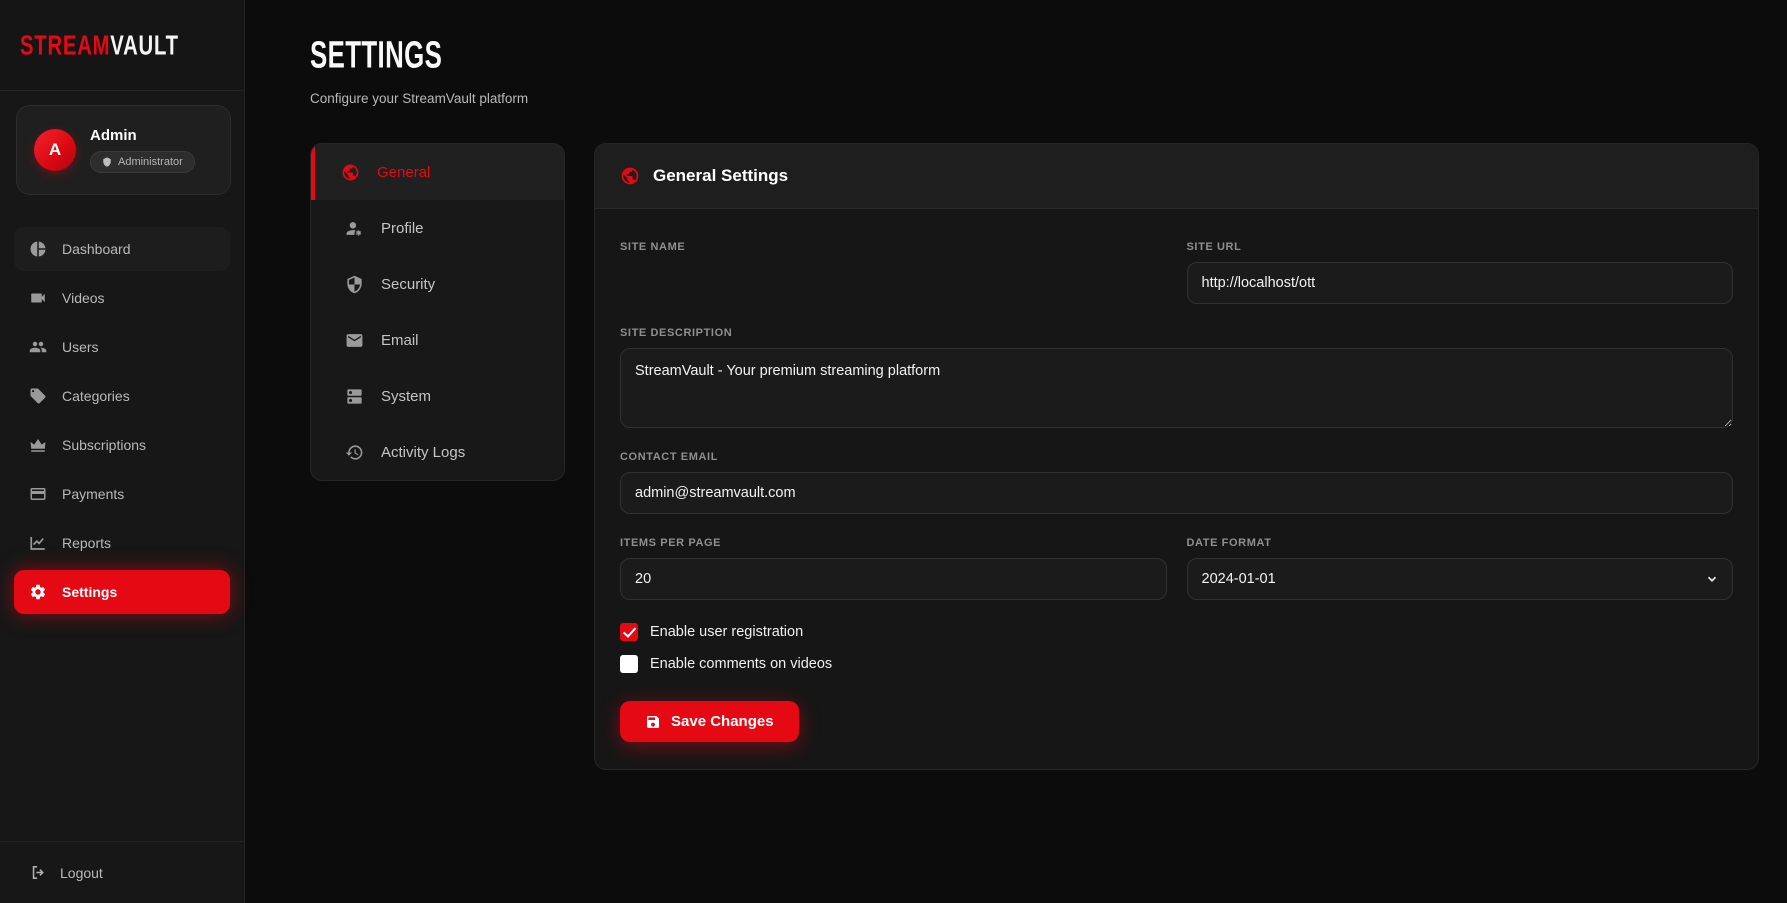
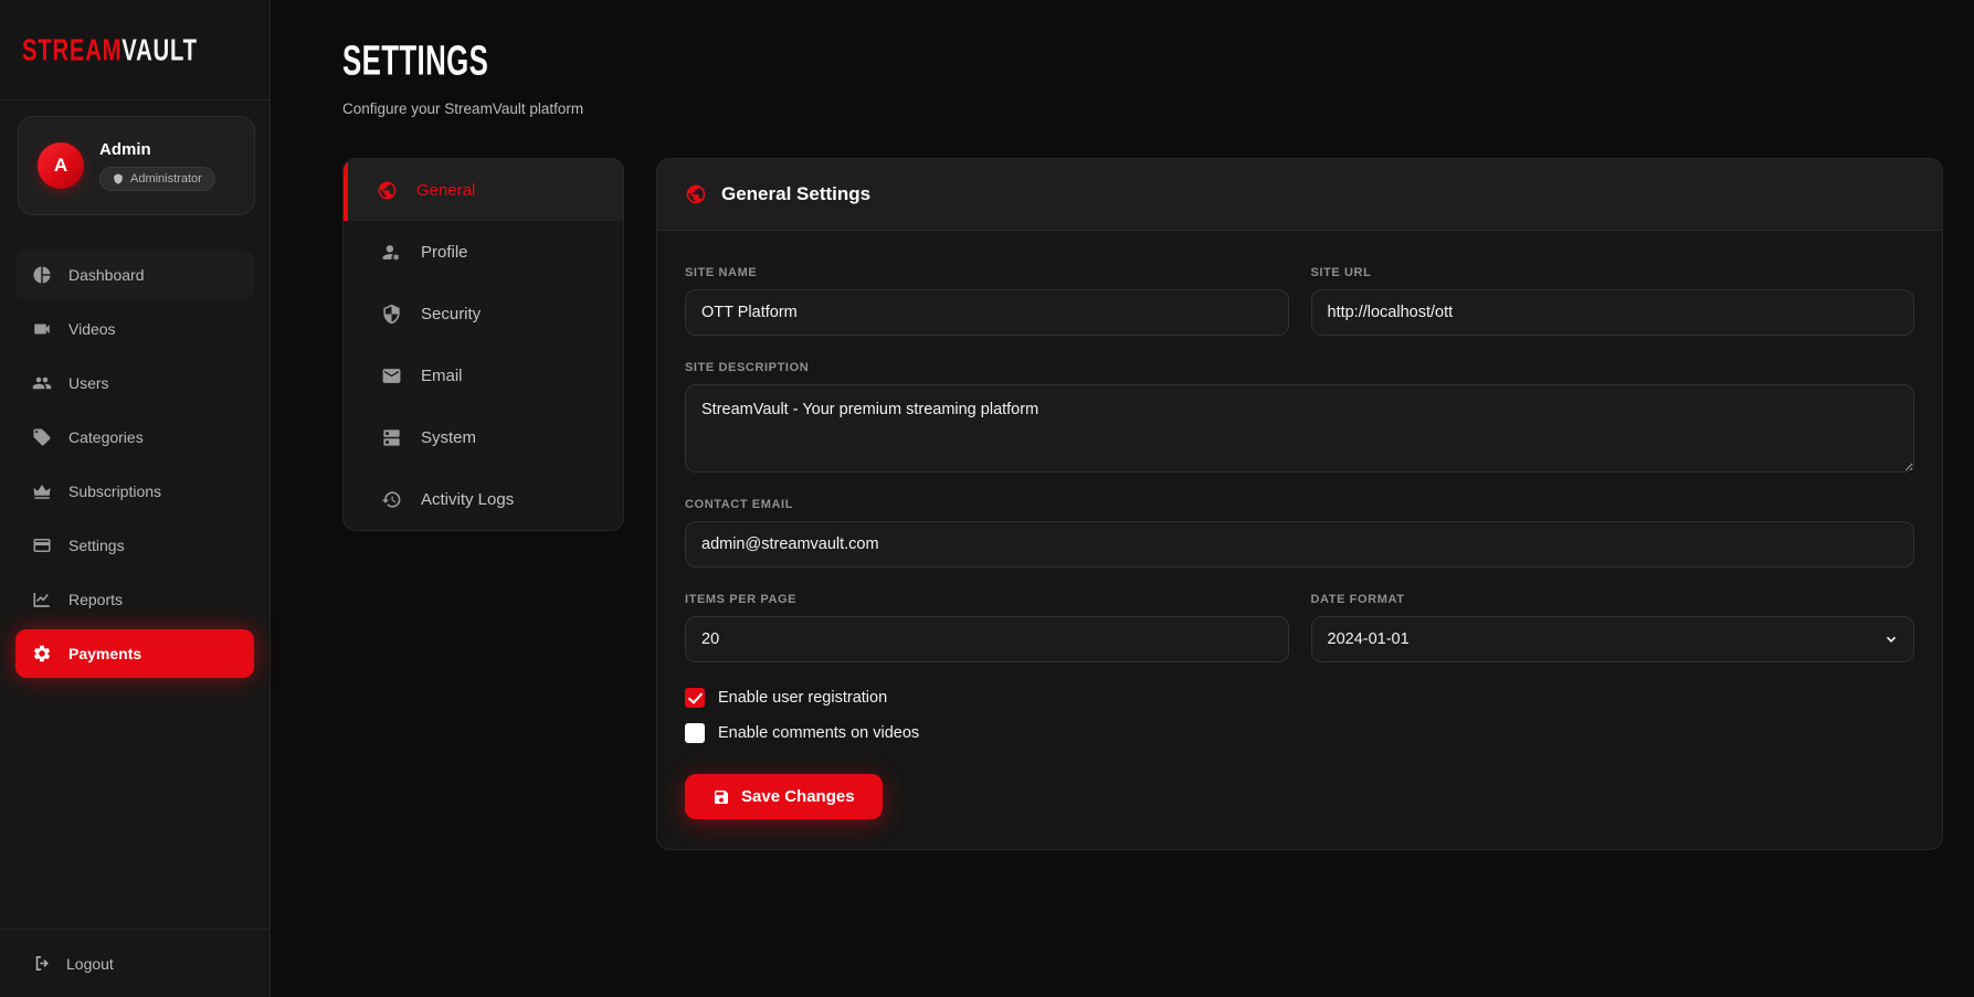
  STREAMVAULT
  A
  Admin
  Administrator
  Dashboard
  Videos
  Users
  Categories
  Subscriptions
- Payments
+ Settings
  Reports
- Settings
+ Payments
  Logout
  SETTINGS
  Configure your StreamVault platform
  General
  Profile
  Security
  Email
  System
  Activity Logs
  General Settings
  SITE NAME
+ OTT Platform
  SITE URL
  http://localhost/ott
  SITE DESCRIPTION
  StreamVault - Your premium streaming platform
  CONTACT EMAIL
  admin@streamvault.com
  ITEMS PER PAGE
  20
  DATE FORMAT
  2024-01-01
  Enable user registration
  Enable comments on videos
  Save Changes
